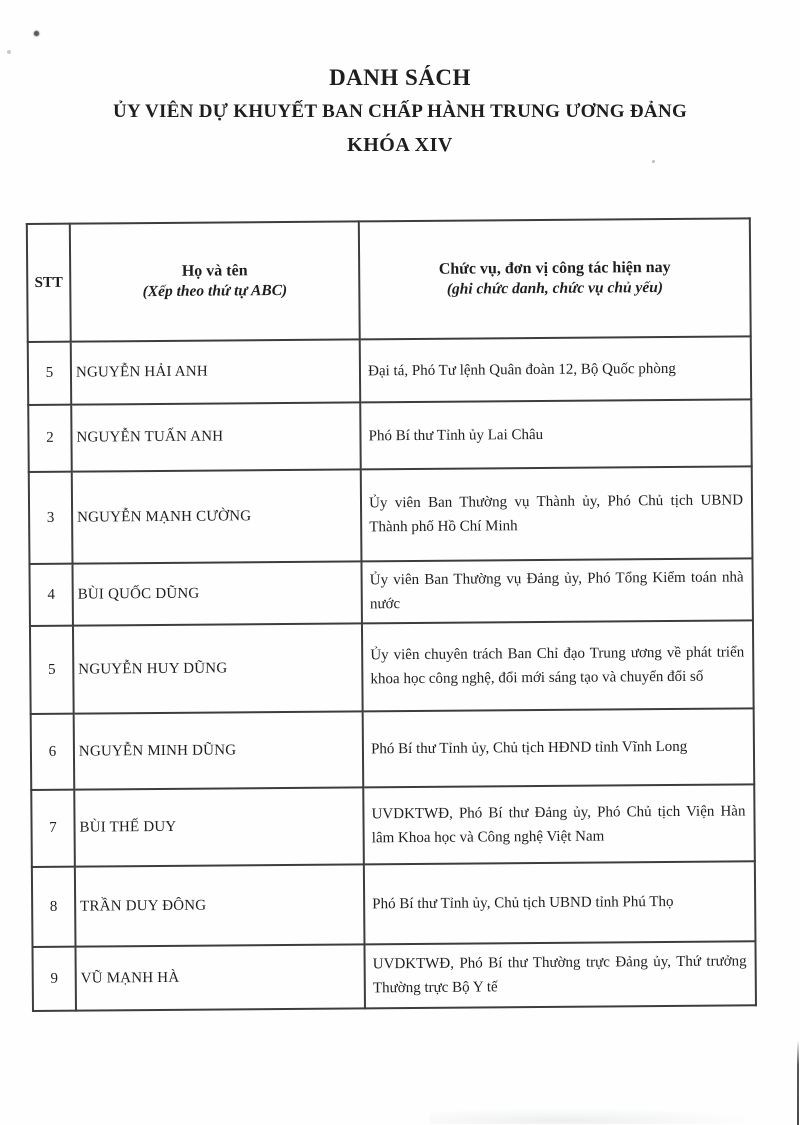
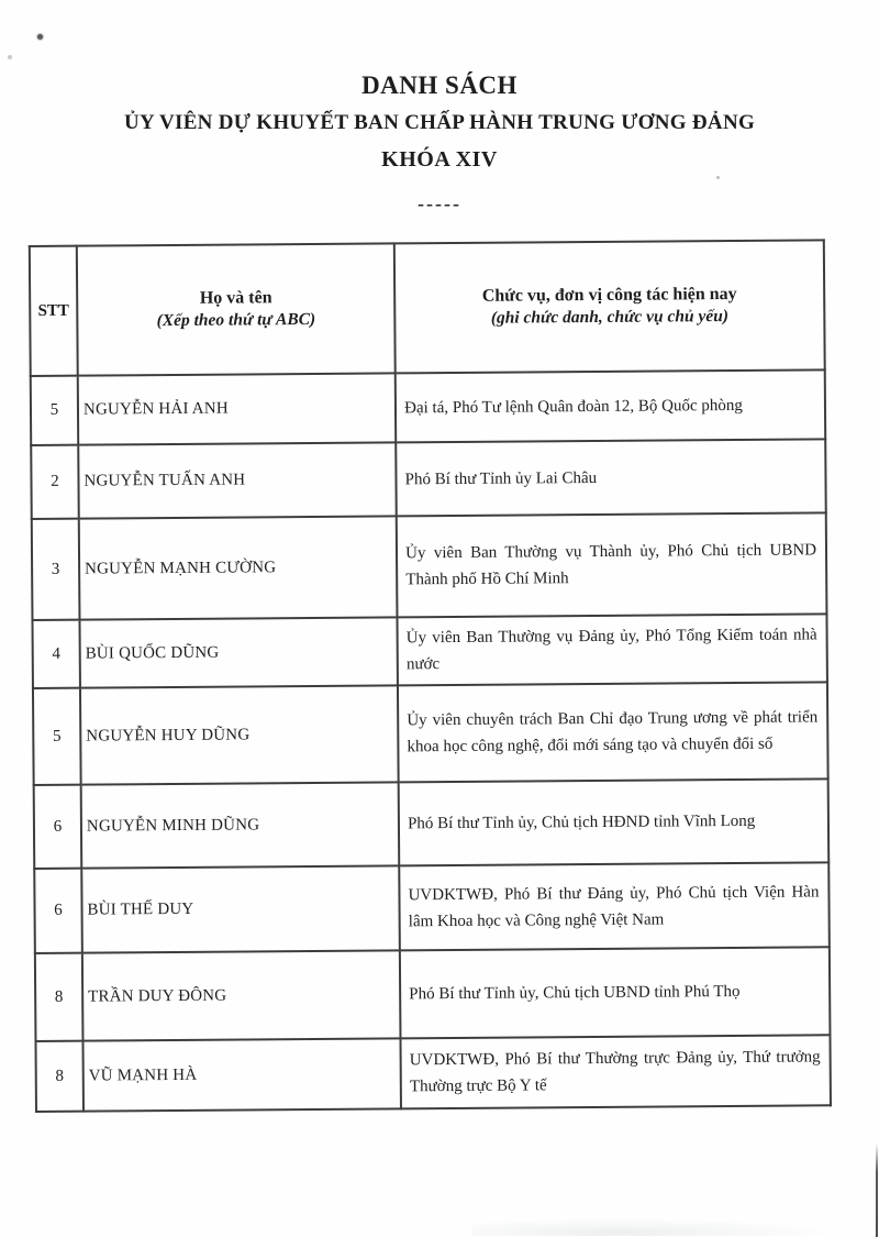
  DANH SÁCH
  ỦY VIÊN DỰ KHUYẾT BAN CHẤP HÀNH TRUNG ƯƠNG ĐẢNG
  KHÓA XIV
+ -----
  STT	Họ và tên (Xếp theo thứ tự ABC)	Chức vụ, đơn vị công tác hiện nay (ghi chức danh, chức vụ chủ yếu)
  5	NGUYỄN HẢI ANH	Đại tá, Phó Tư lệnh Quân đoàn 12, Bộ Quốc phòng
  2	NGUYỄN TUẤN ANH	Phó Bí thư Tỉnh ủy Lai Châu
  3	NGUYỄN MẠNH CƯỜNG	Ủy viên Ban Thường vụ Thành ủy, Phó Chủ tịch UBND Thành phố Hồ Chí Minh
  4	BÙI QUỐC DŨNG	Ủy viên Ban Thường vụ Đảng ủy, Phó Tổng Kiểm toán nhà nước
  5	NGUYỄN HUY DŨNG	Ủy viên chuyên trách Ban Chỉ đạo Trung ương về phát triển khoa học công nghệ, đổi mới sáng tạo và chuyển đổi số
  6	NGUYỄN MINH DŨNG	Phó Bí thư Tỉnh ủy, Chủ tịch HĐND tỉnh Vĩnh Long
- 7	BÙI THẾ DUY	UVDKTWĐ, Phó Bí thư Đảng ủy, Phó Chủ tịch Viện Hàn lâm Khoa học và Công nghệ Việt Nam
+ 6	BÙI THẾ DUY	UVDKTWĐ, Phó Bí thư Đảng ủy, Phó Chủ tịch Viện Hàn lâm Khoa học và Công nghệ Việt Nam
  8	TRẦN DUY ĐÔNG	Phó Bí thư Tỉnh ủy, Chủ tịch UBND tỉnh Phú Thọ
- 9	VŨ MẠNH HÀ	UVDKTWĐ, Phó Bí thư Thường trực Đảng ủy, Thứ trưởng Thường trực Bộ Y tế
+ 8	VŨ MẠNH HÀ	UVDKTWĐ, Phó Bí thư Thường trực Đảng ủy, Thứ trưởng Thường trực Bộ Y tế
